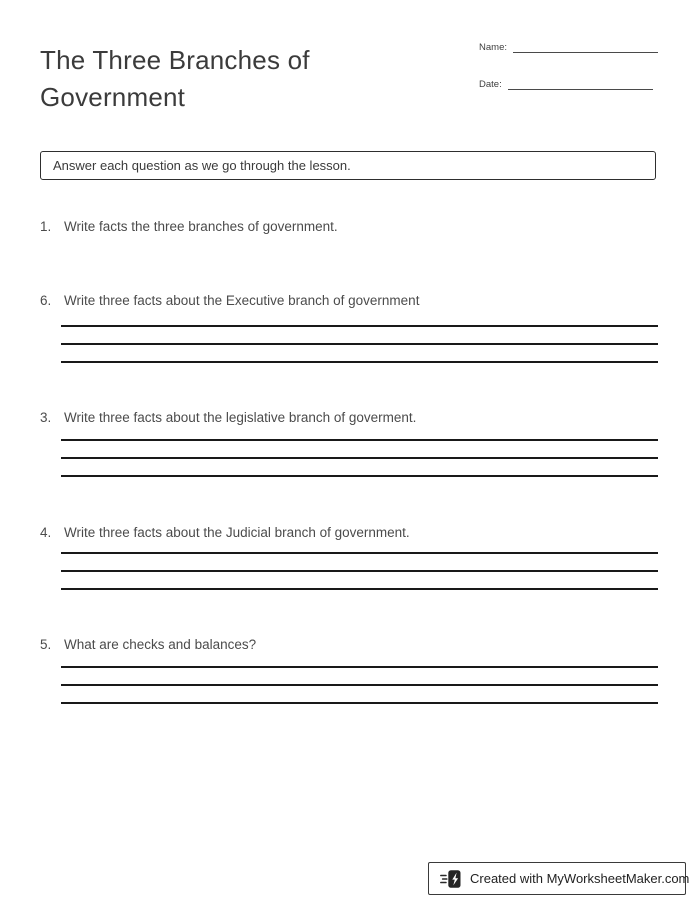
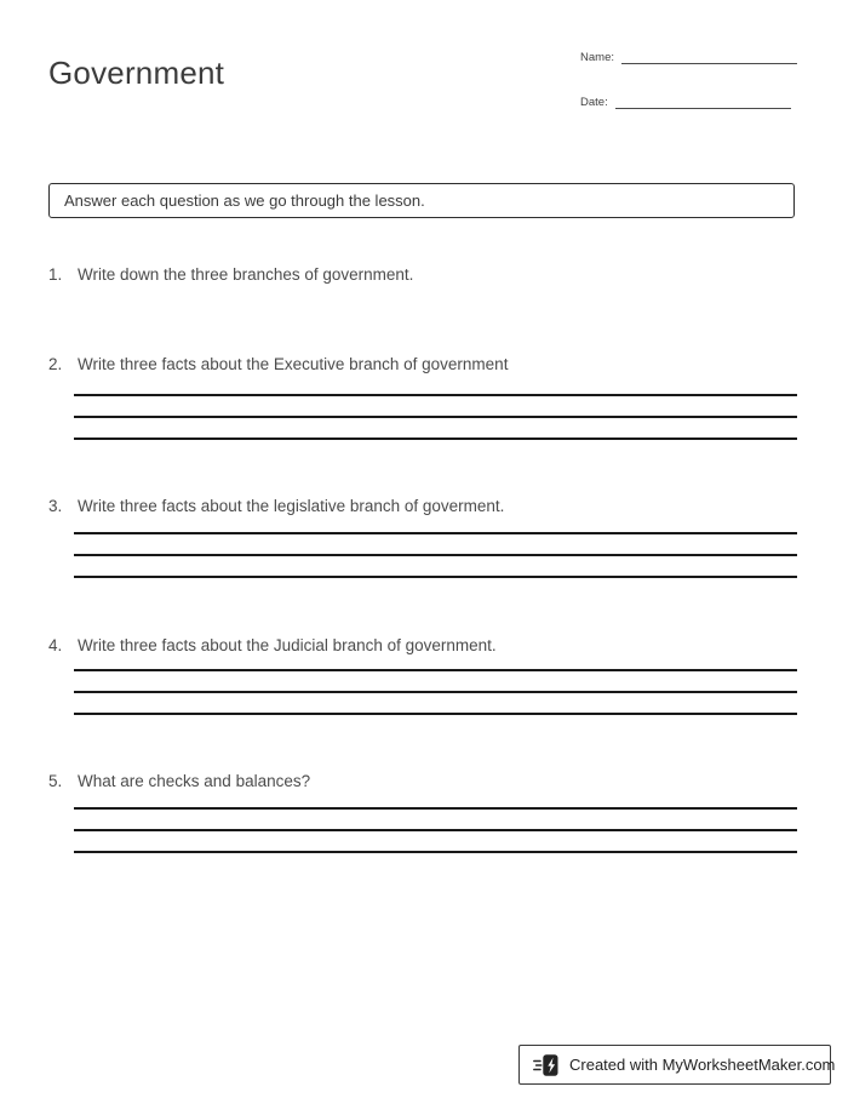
- The Three Branches of
  Government
  Name:
  Date:
  Answer each question as we go through the lesson.
  1.
- Write facts the three branches of government.
+ Write down the three branches of government.
- 6.
+ 2.
  Write three facts about the Executive branch of government
  3.
  Write three facts about the legislative branch of goverment.
  4.
  Write three facts about the Judicial branch of government.
  5.
  What are checks and balances?
  Created with MyWorksheetMaker.com
